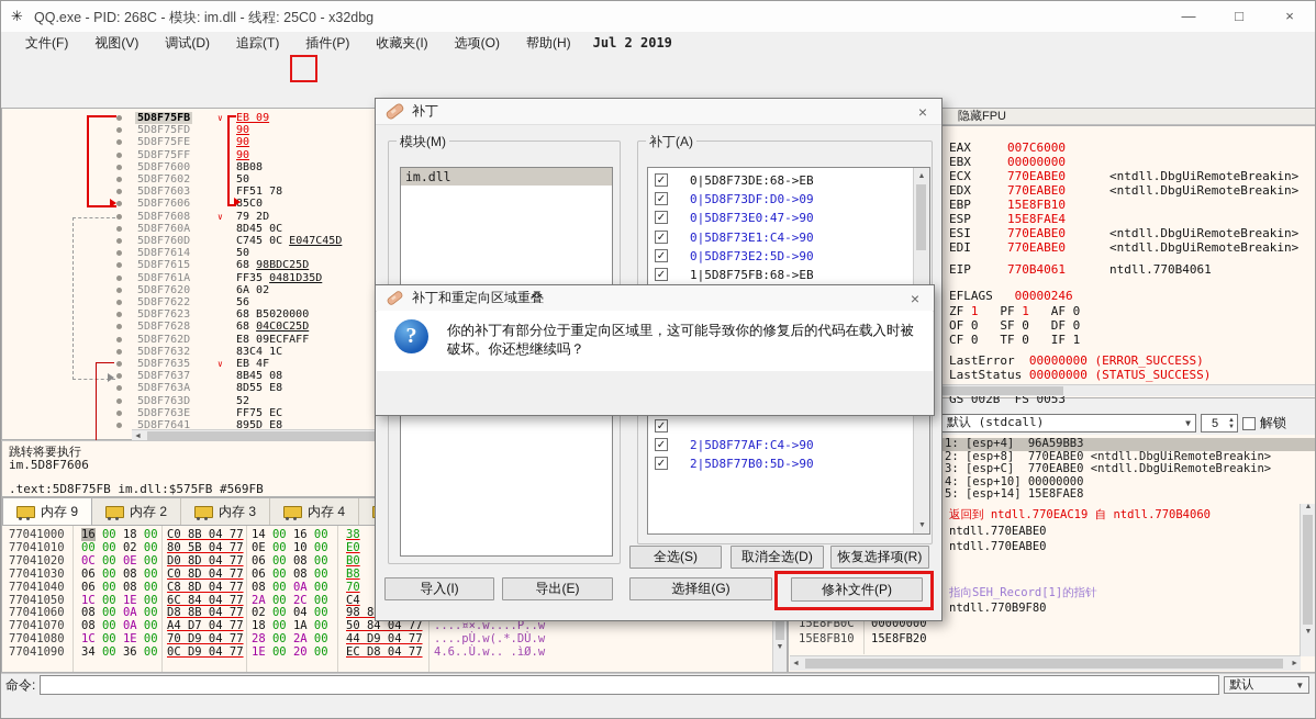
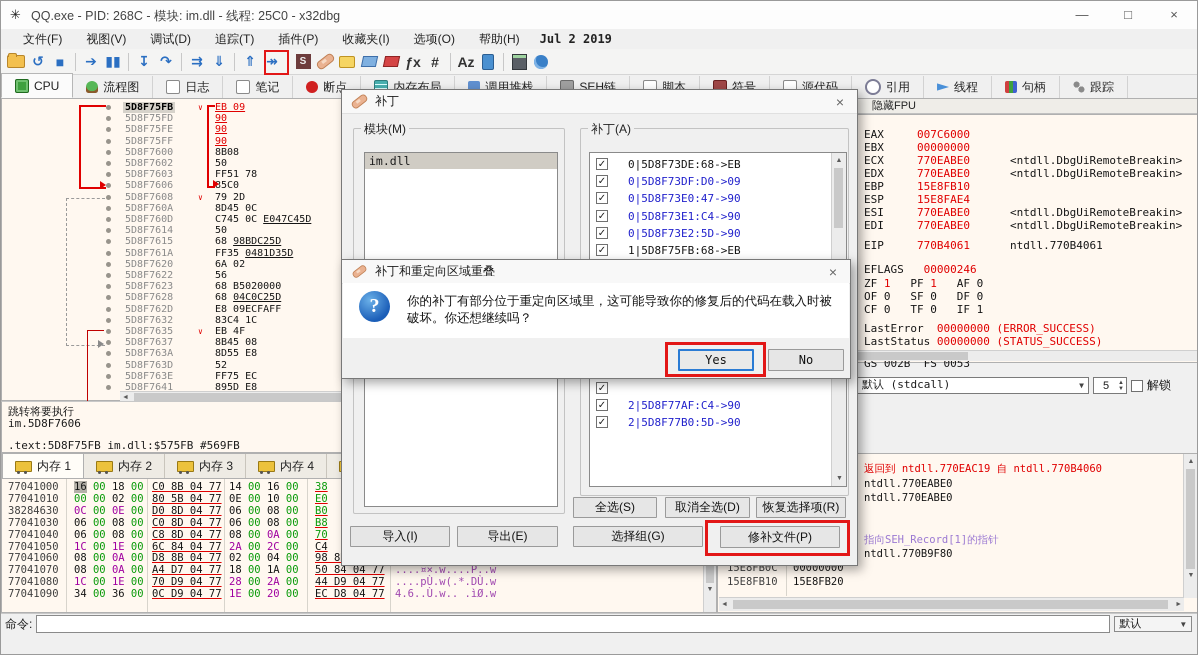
  ✳
  QQ.exe - PID: 268C - 模块: im.dll - 线程: 25C0 - x32dbg
  —
  □
  ×
  文件(F)
  视图(V)
  调试(D)
  追踪(T)
  插件(P)
  收藏夹(I)
  选项(O)
  帮助(H)
  Jul 2 2019
+ ↺
+ ■
+ ➔
+ ▮▮
+ ↧
+ ↷
+ ⇉
+ ⇓
+ ⇑
+ ↠
+ S
+ ƒx
+ #
+ Az
+ CPU
+ 流程图
+ 日志
+ 笔记
+ 断点
+ 内存布局
+ 调用堆栈
+ SEH链
+ 脚本
+ 符号
+ 源代码
+ 引用
+ 线程
+ 句柄
+ 跟踪
  5D8F75FB
  ∨
  EB 09
  5D8F75FD
  90
  5D8F75FE
  90
  5D8F75FF
  90
  5D8F7600
  8B08
  5D8F7602
  50
  5D8F7603
  FF51 78
  5D8F7606
  85C0
  5D8F7608
  ∨
  79 2D
  5D8F760A
  8D45 0C
  5D8F760D
  C745 0C E047C45D
  5D8F7614
  50
  5D8F7615
  68 98BDC25D
  5D8F761A
  FF35 0481D35D
  5D8F7620
  6A 02
  5D8F7622
  56
  5D8F7623
  68 B5020000
  5D8F7628
  68 04C0C25D
  5D8F762D
  E8 09ECFAFF
  5D8F7632
  83C4 1C
  5D8F7635
  ∨
  EB 4F
  5D8F7637
  8B45 08
  5D8F763A
  8D55 E8
  5D8F763D
  52
  5D8F763E
  FF75 EC
  5D8F7641
  895D E8
  跳转将要执行
  im.5D8F7606
  .text:5D8F75FB im.dll:$575FB #569FB
- 内存 9
+ 内存 1
  内存 2
  内存 3
  内存 4
  77041000
  16 00 18 00
  C0 8B 04 77
  14 00 16 00
  38
  77041010
  00 00 02 00
  80 5B 04 77
  0E 00 10 00
  E0
- 77041020
+ 38284630
  0C 00 0E 00
  D0 8D 04 77
  06 00 08 00
  B0
  77041030
  06 00 08 00
  C0 8D 04 77
  06 00 08 00
  B8
  77041040
  06 00 08 00
  C8 8D 04 77
  08 00 0A 00
  70
  77041050
  1C 00 1E 00
  6C 84 04 77
  2A 00 2C 00
  C4
  77041060
  08 00 0A 00
  D8 8B 04 77
  02 00 04 00
  77041070
  08 00 0A 00
  A4 D7 04 77
  18 00 1A 00
  50 84 04 77
  ....¤×.w....P..w
  77041080
  1C 00 1E 00
  70 D9 04 77
  28 00 2A 00
  44 D9 04 77
  ....pÙ.w(.*.DÙ.w
  77041090
  34 00 36 00
  0C D9 04 77
  1E 00 20 00
  EC D8 04 77
  4.6..Ù.w.. .ìØ.w
  返回到 ntdll.770EAC19 自 ntdll.770B4060
  ntdll.770EABE0
  ntdll.770EABE0
  指向SEH_Record[1]的指针
  ntdll.770B9F80
  15E8FB0C
  00000000
  15E8FB10
  15E8FB20
  隐藏FPU
  EAX
  007C6000
  EBX
  00000000
  ECX
  770EABE0
  <ntdll.DbgUiRemoteBreakin>
  EDX
  770EABE0
  <ntdll.DbgUiRemoteBreakin>
  EBP
  15E8FB10
  ESP
  15E8FAE4
  ESI
  770EABE0
  <ntdll.DbgUiRemoteBreakin>
  EDI
  770EABE0
  <ntdll.DbgUiRemoteBreakin>
  EIP
  770B4061
  ntdll.770B4061
  EFLAGS 00000246
  ZF 1 PF 1 AF 0
  OF 0 SF 0 DF 0
  CF 0 TF 0 IF 1
  LastError 00000000 (ERROR_SUCCESS)
  LastStatus 00000000 (STATUS_SUCCESS)
  GS 002B FS 0053
  默认 (stdcall)
  ▼
  5
  解锁
- 1: [esp+4] 96A59BB3
- 2: [esp+8] 770EABE0 <ntdll.DbgUiRemoteBreakin>
- 3: [esp+C] 770EABE0 <ntdll.DbgUiRemoteBreakin>
- 4: [esp+10] 00000000
- 5: [esp+14] 15E8FAE8
  补丁
  ×
  模块(M)
  im.dll
  补丁(A)
  ✓
  0|5D8F73DE:68->EB
  ✓
  0|5D8F73DF:D0->09
  ✓
  0|5D8F73E0:47->90
  ✓
  0|5D8F73E1:C4->90
  ✓
  0|5D8F73E2:5D->90
  ✓
  1|5D8F75FB:68->EB
  ✓
  ✓
  2|5D8F77AF:C4->90
  ✓
  2|5D8F77B0:5D->90
  全选(S)
  取消全选(D)
  恢复选择项(R)
  导入(I)
  导出(E)
  选择组(G)
  修补文件(P)
  补丁和重定向区域重叠
  ×
  ?
  你的补丁有部分位于重定向区域里，这可能导致你的修复后的代码在载入时被破坏。你还想继续吗？
+ Yes
+ No
  命令:
  默认
  ▼
